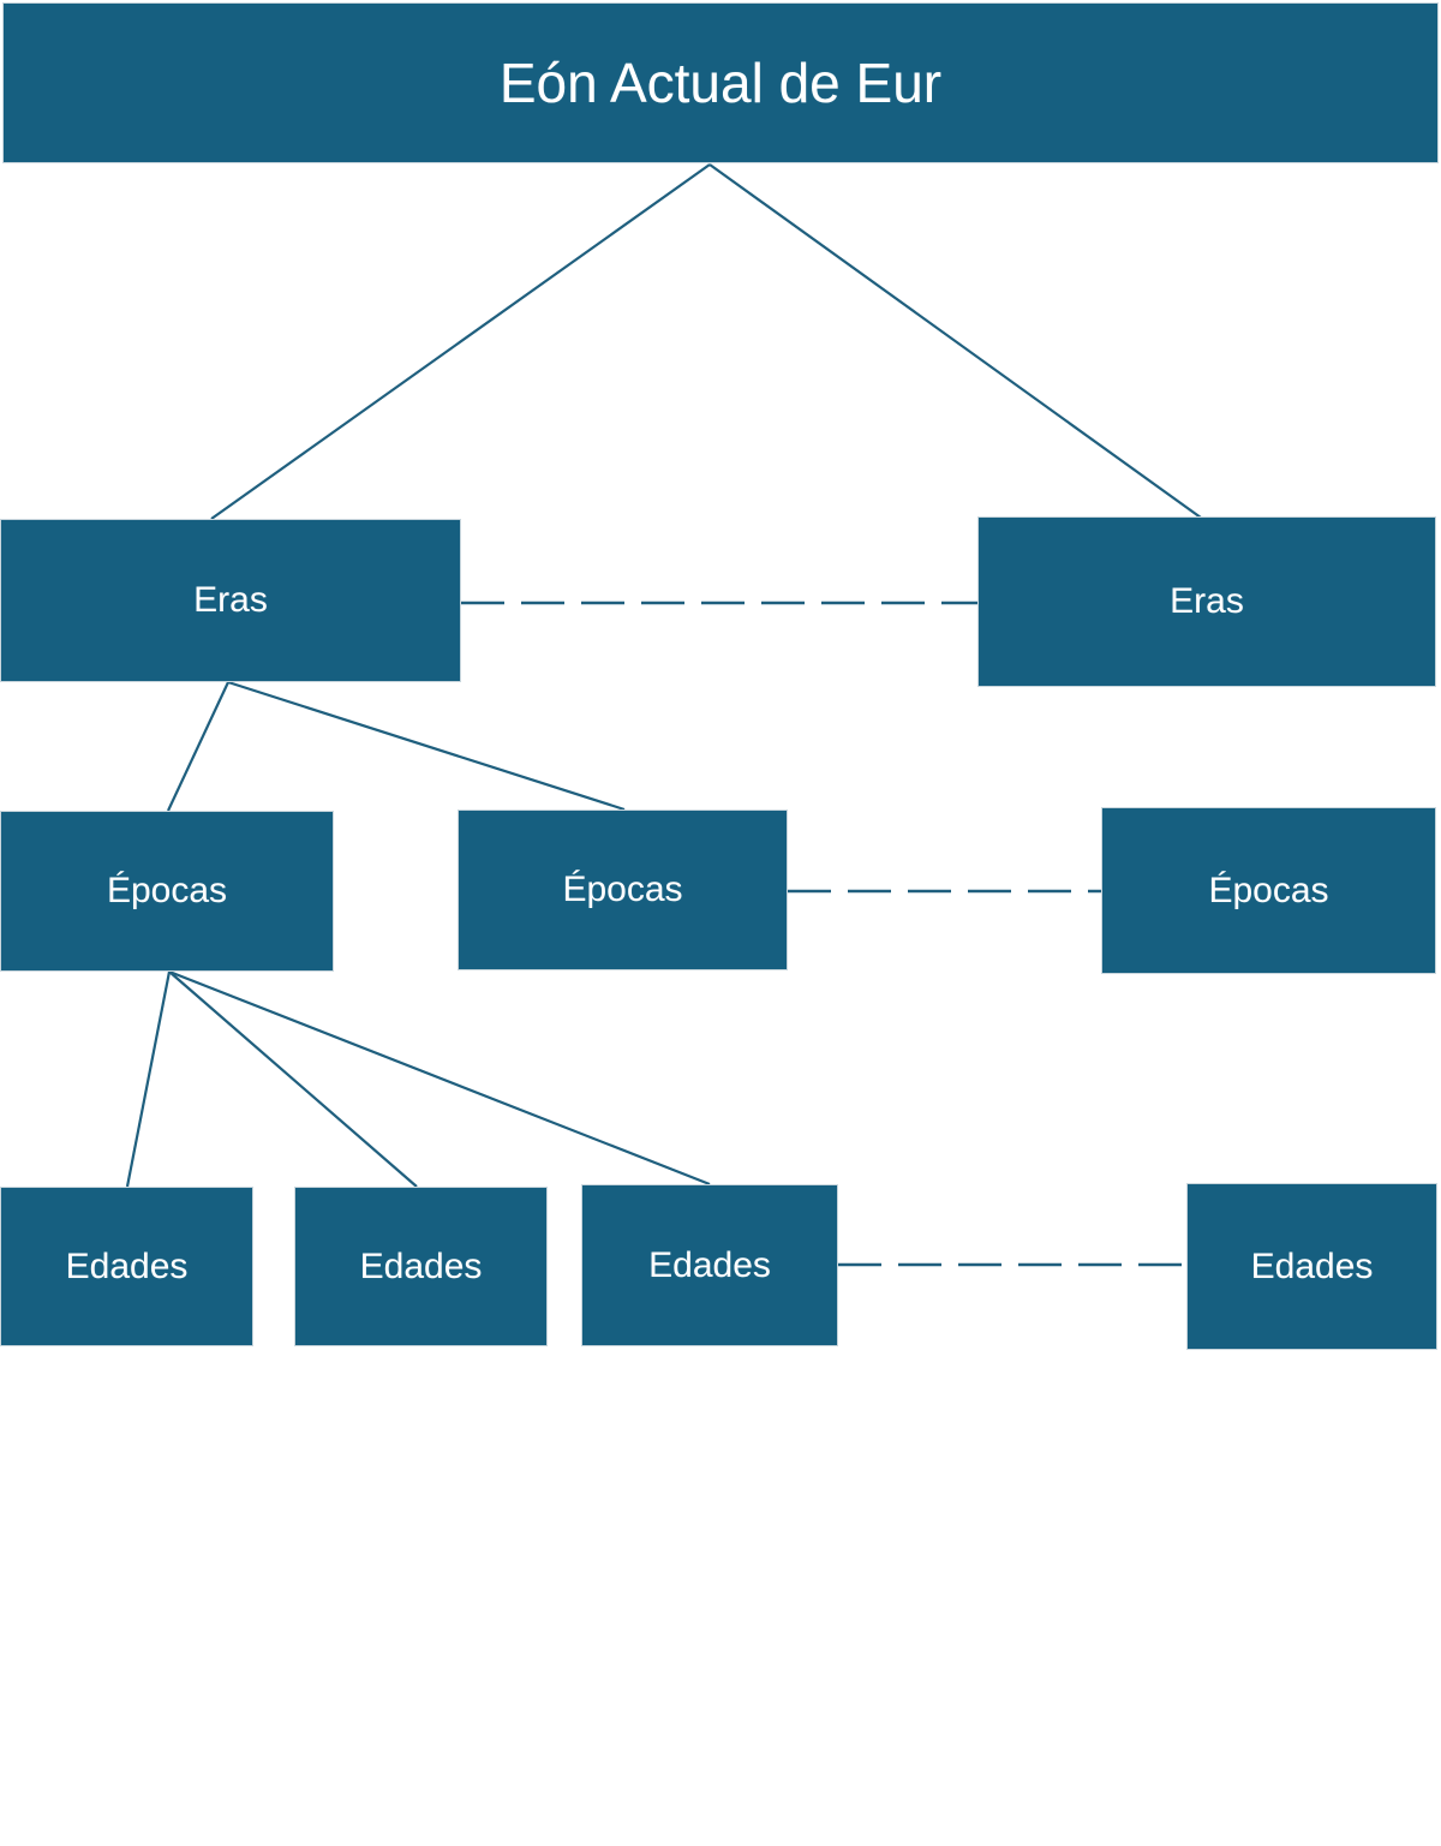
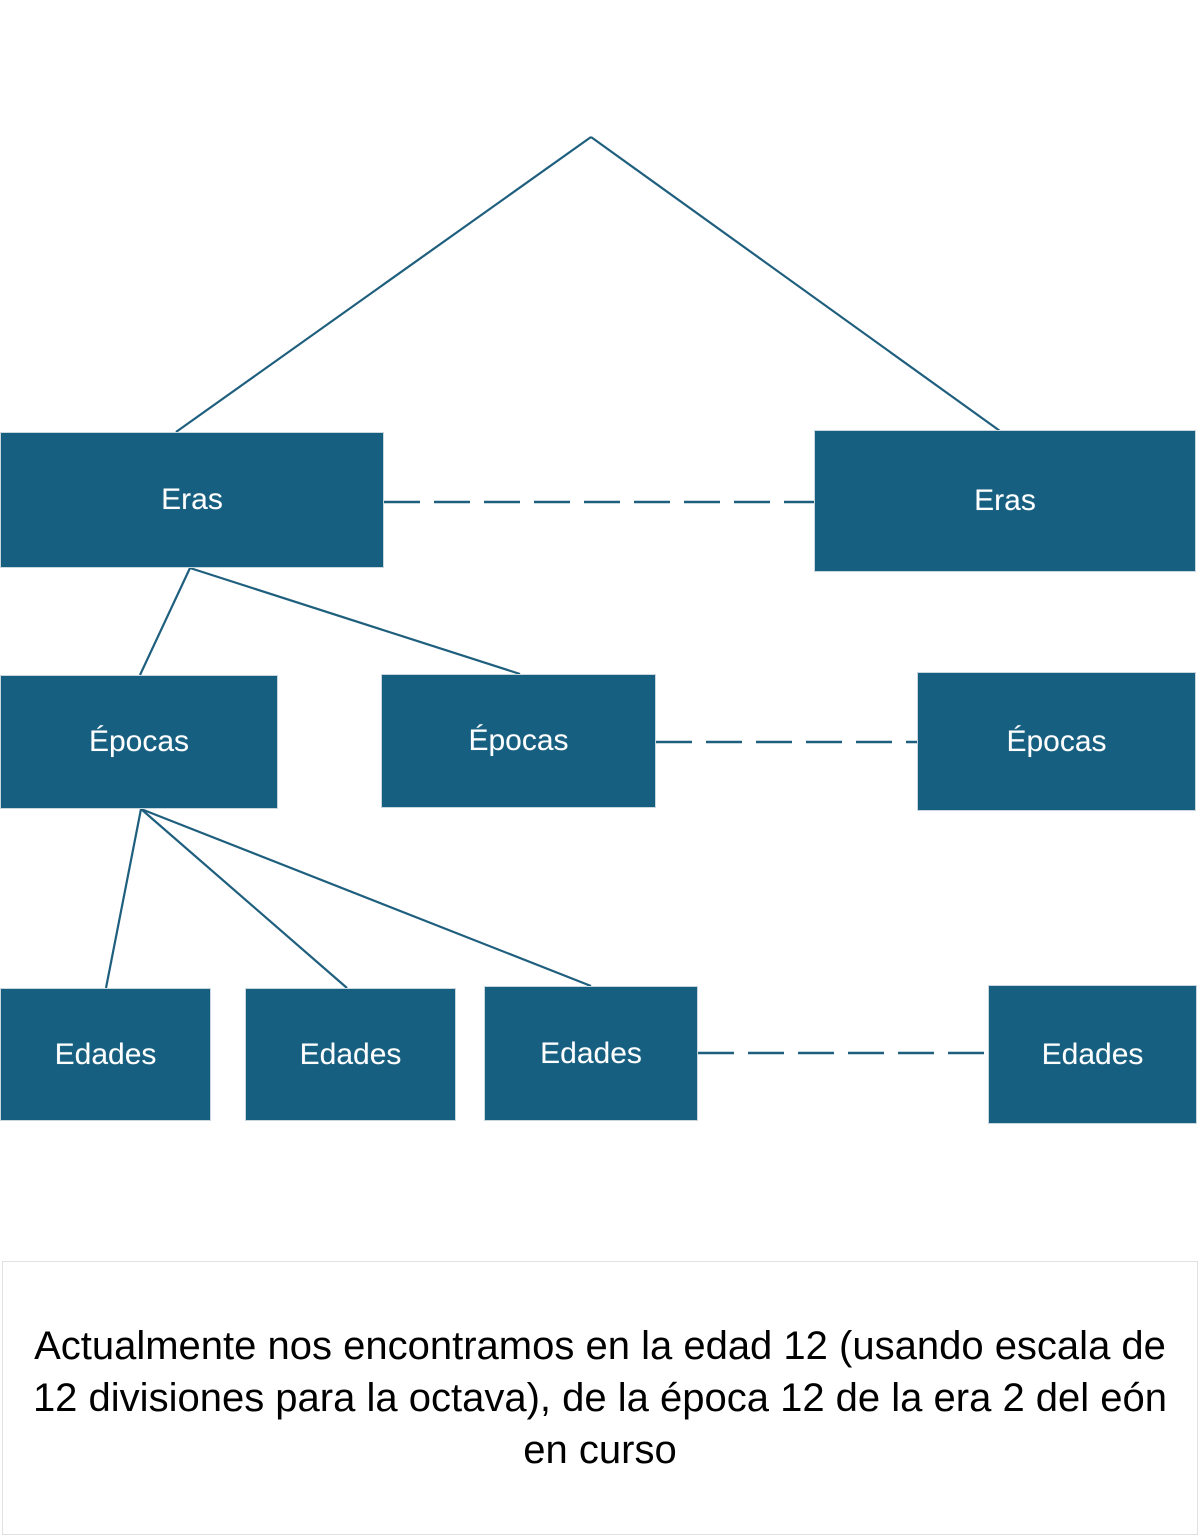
- Eón Actual de Eur
  Eras
  Eras
  Épocas
  Épocas
  Épocas
  Edades
  Edades
  Edades
  Edades
+ Actualmente nos encontramos en la edad 12 (usando escala de 12 divisiones para la octava), de la época 12 de la era 2 del eón en curso
